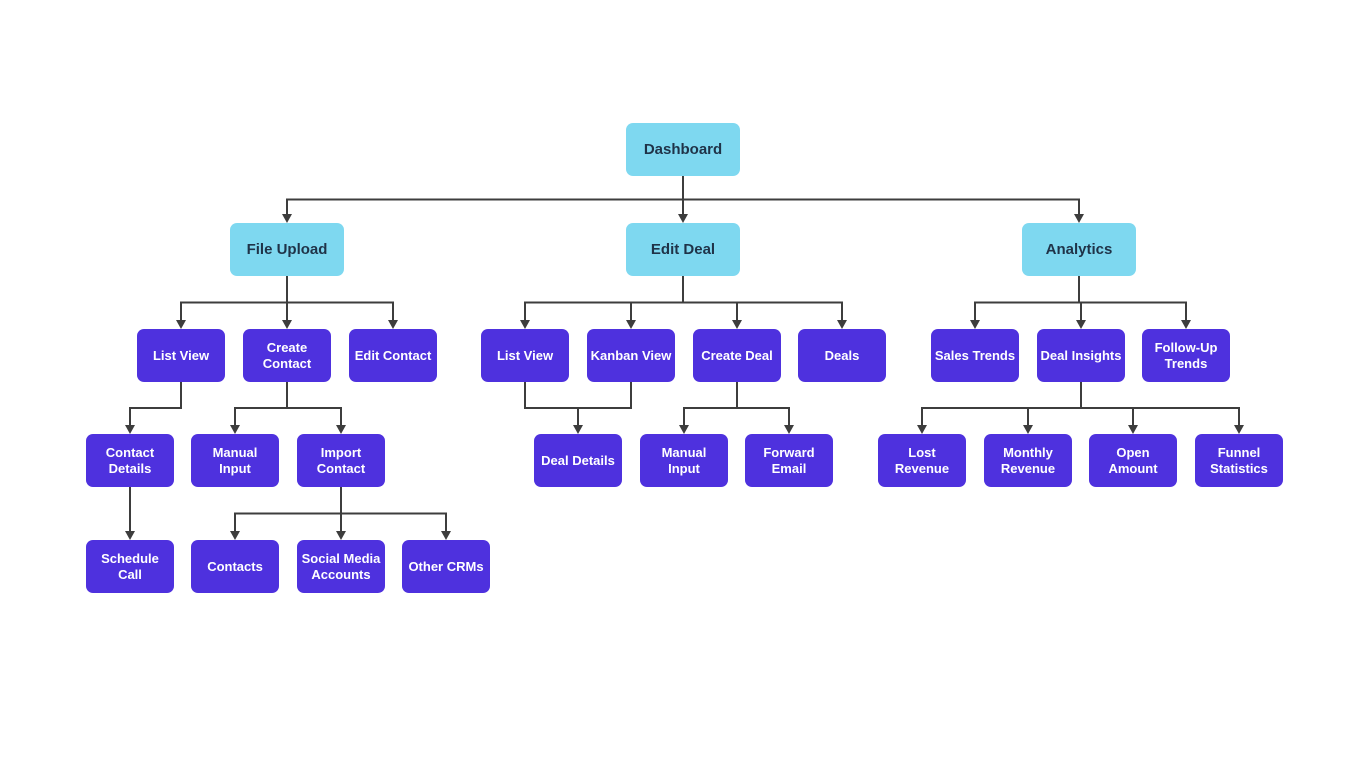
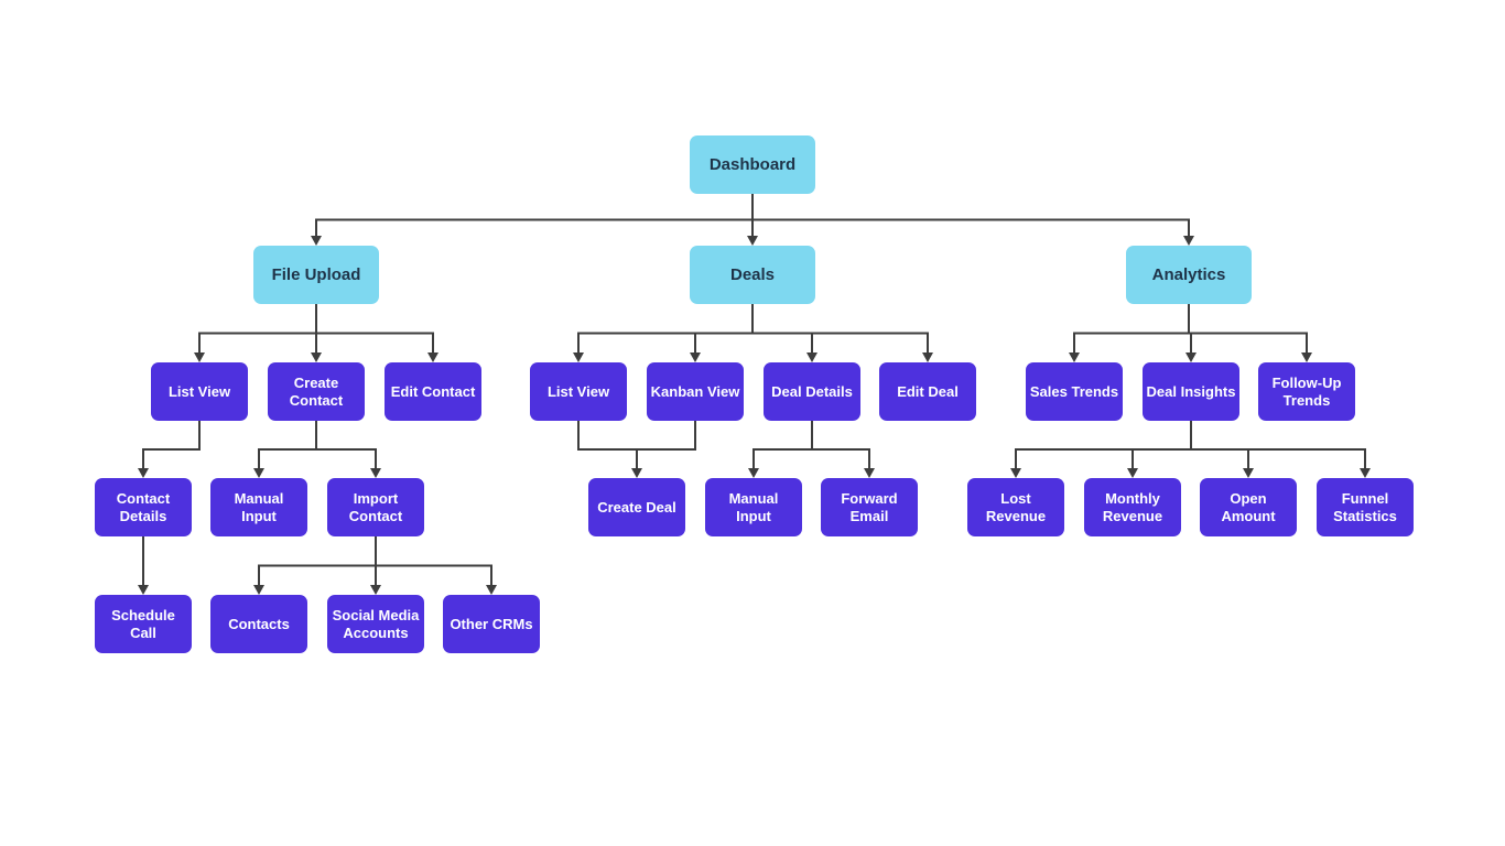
  Dashboard
  File Upload
- Edit Deal
+ Deals
  Analytics
  List View
  Create
  Contact
  Edit Contact
  List View
  Kanban View
- Create Deal
+ Deal Details
- Deals
+ Edit Deal
  Sales Trends
  Deal Insights
  Follow-Up
  Trends
  Contact
  Details
  Manual
  Input
  Import
  Contact
- Deal Details
+ Create Deal
  Manual
  Input
  Forward
  Email
  Lost
  Revenue
  Monthly
  Revenue
  Open
  Amount
  Funnel
  Statistics
  Schedule
  Call
  Contacts
  Social Media
  Accounts
  Other CRMs
